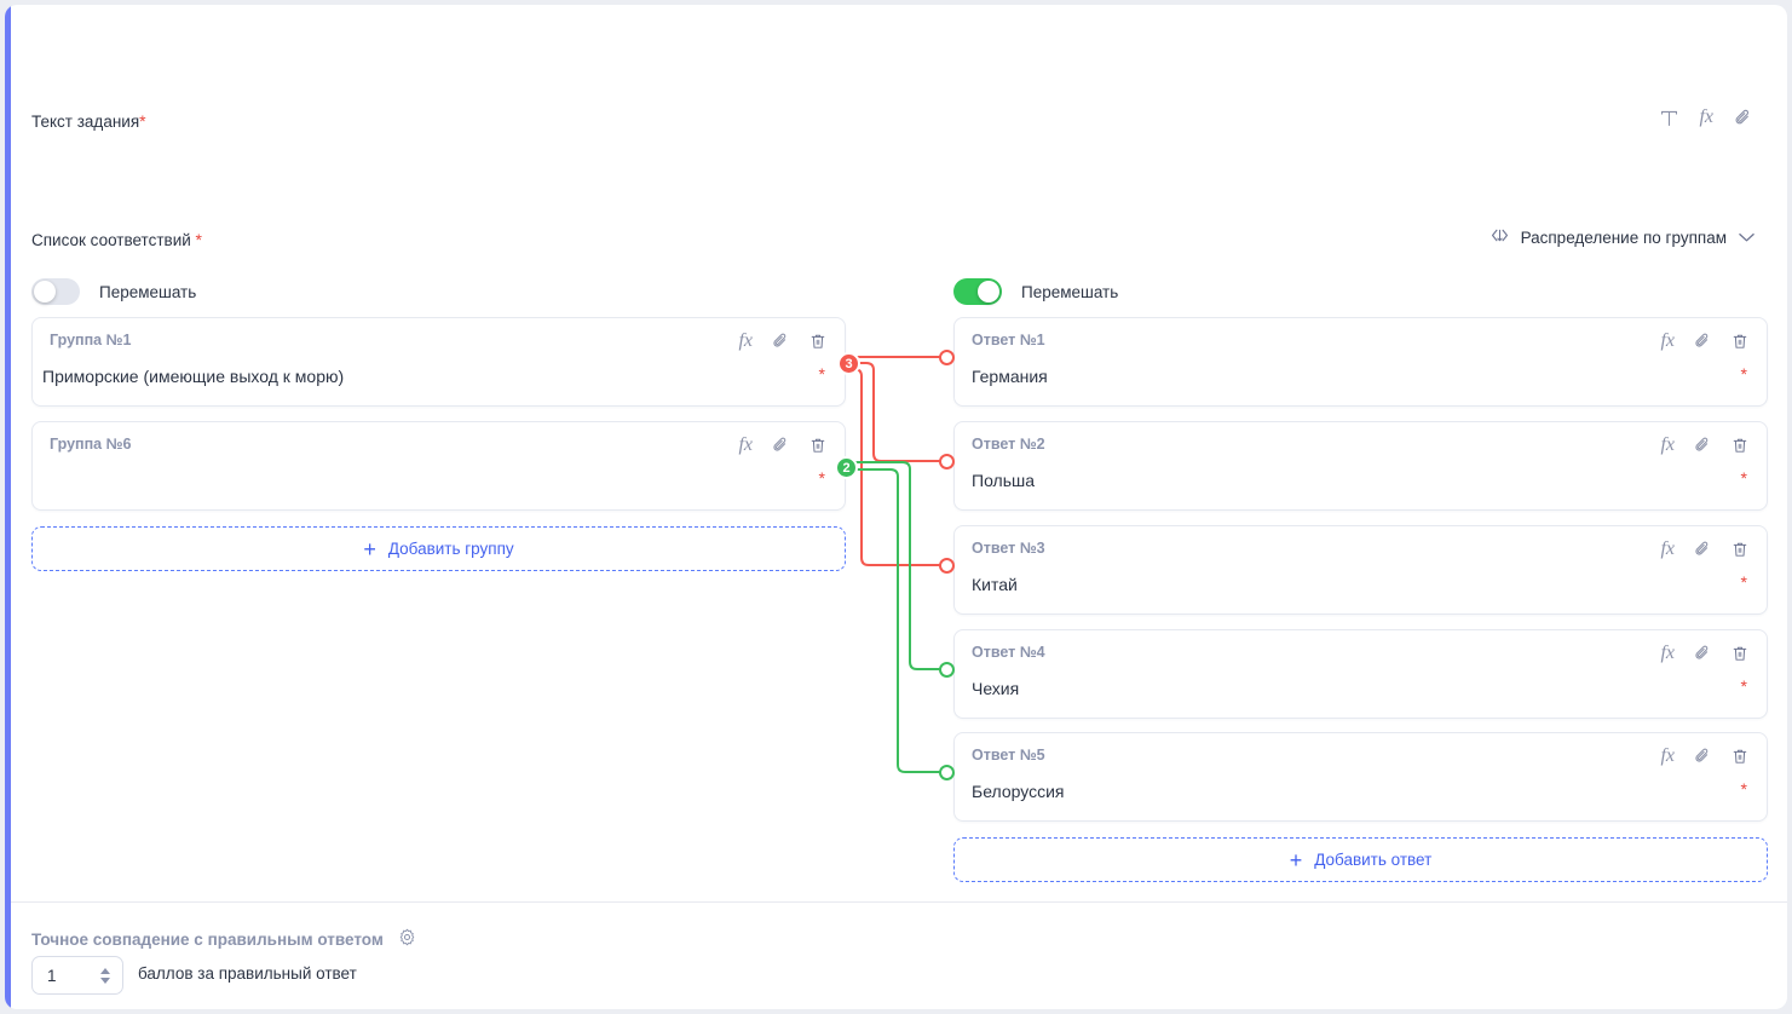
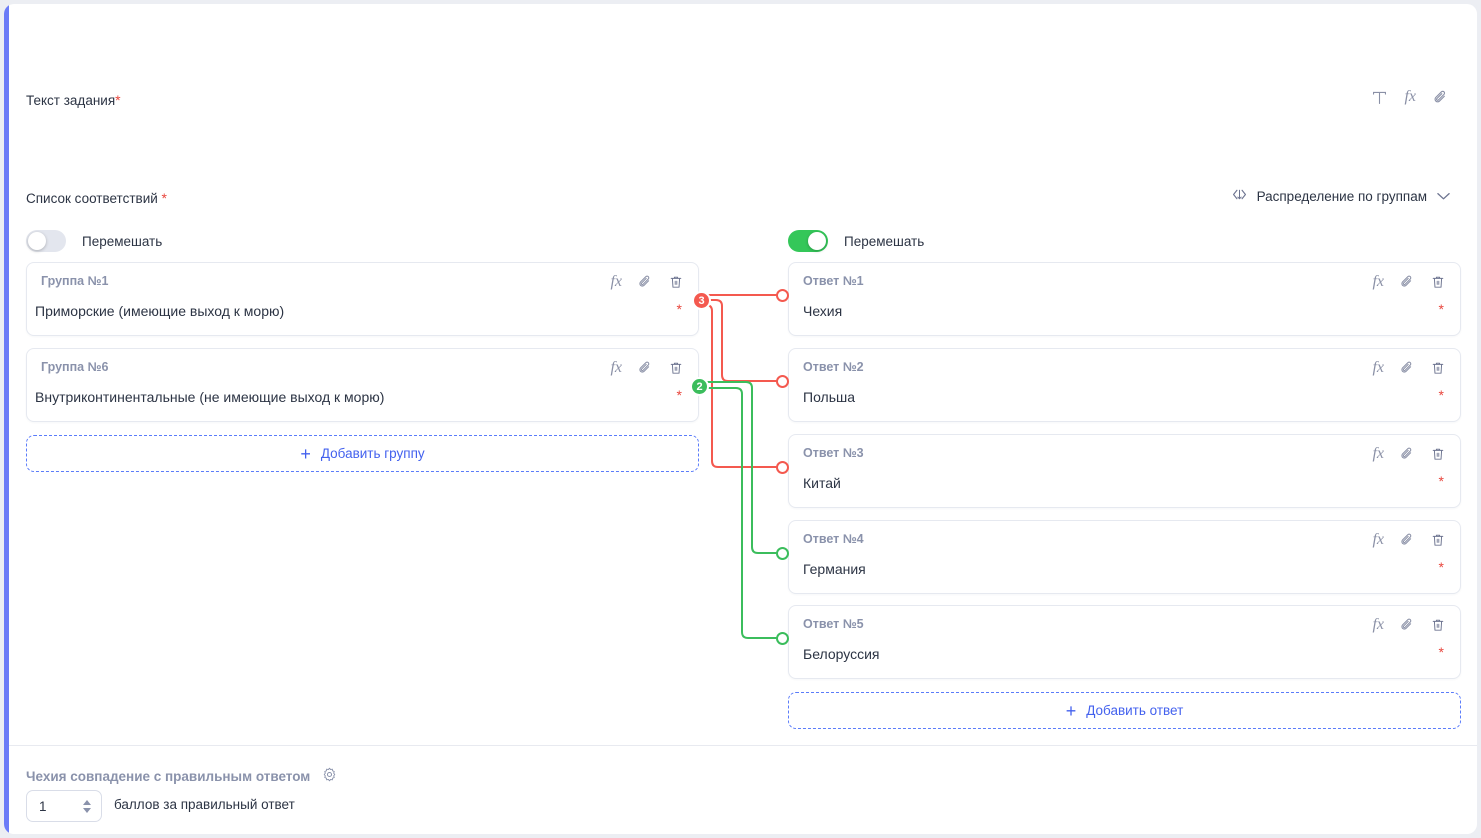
  Текст задания*
  fx
  Список соответствий *
  Распределение по группам
  Перемешать
  Перемешать
  3
  2
  Группа №1
  fx
  Приморские (имеющие выход к морю)
  *
  Группа №6
  fx
+ Внутриконтинентальные (не имеющие выход к морю)
  *
  +
  Добавить группу
  Ответ №1
  fx
- Германия
+ Чехия
  *
  Ответ №2
  fx
  Польша
  *
  Ответ №3
  fx
  Китай
  *
  Ответ №4
  fx
- Чехия
+ Германия
  *
  Ответ №5
  fx
  Белоруссия
  *
  +
  Добавить ответ
- Точное совпадение с правильным ответом
+ Чехия совпадение с правильным ответом
  1
  баллов за правильный ответ
